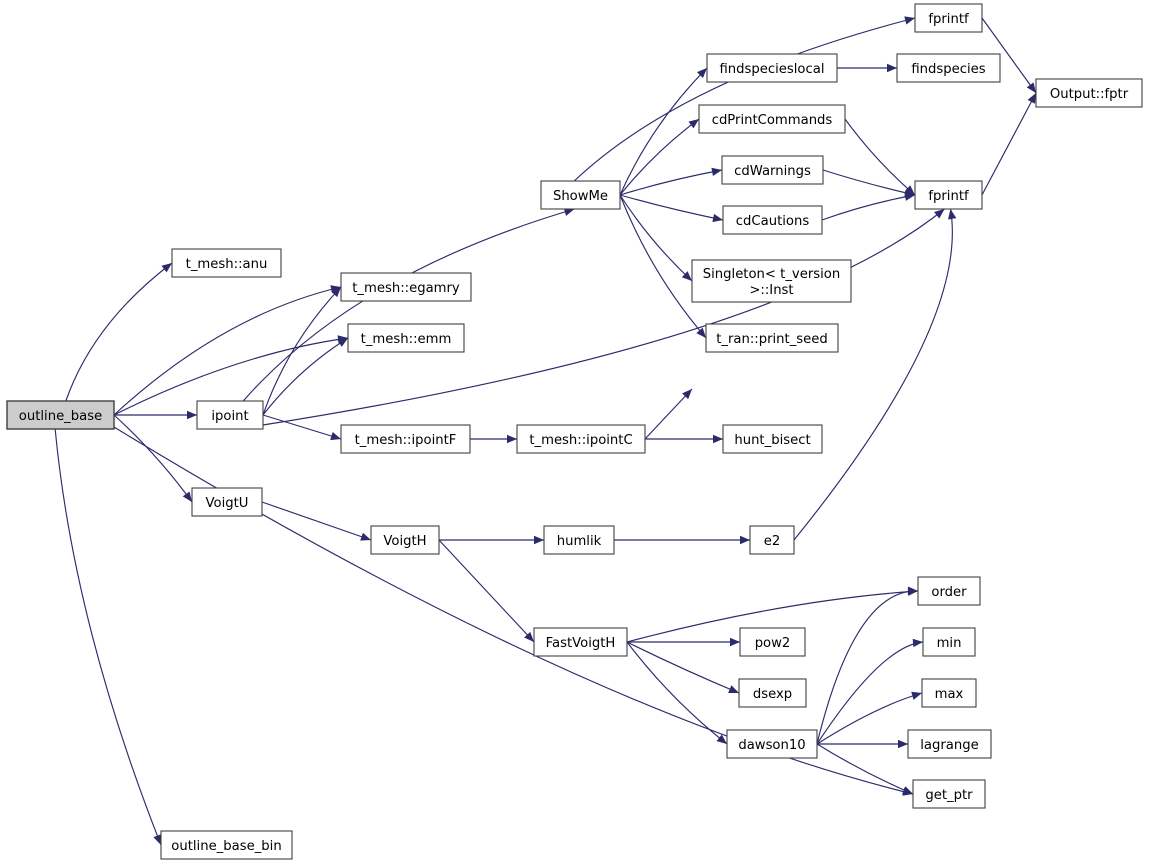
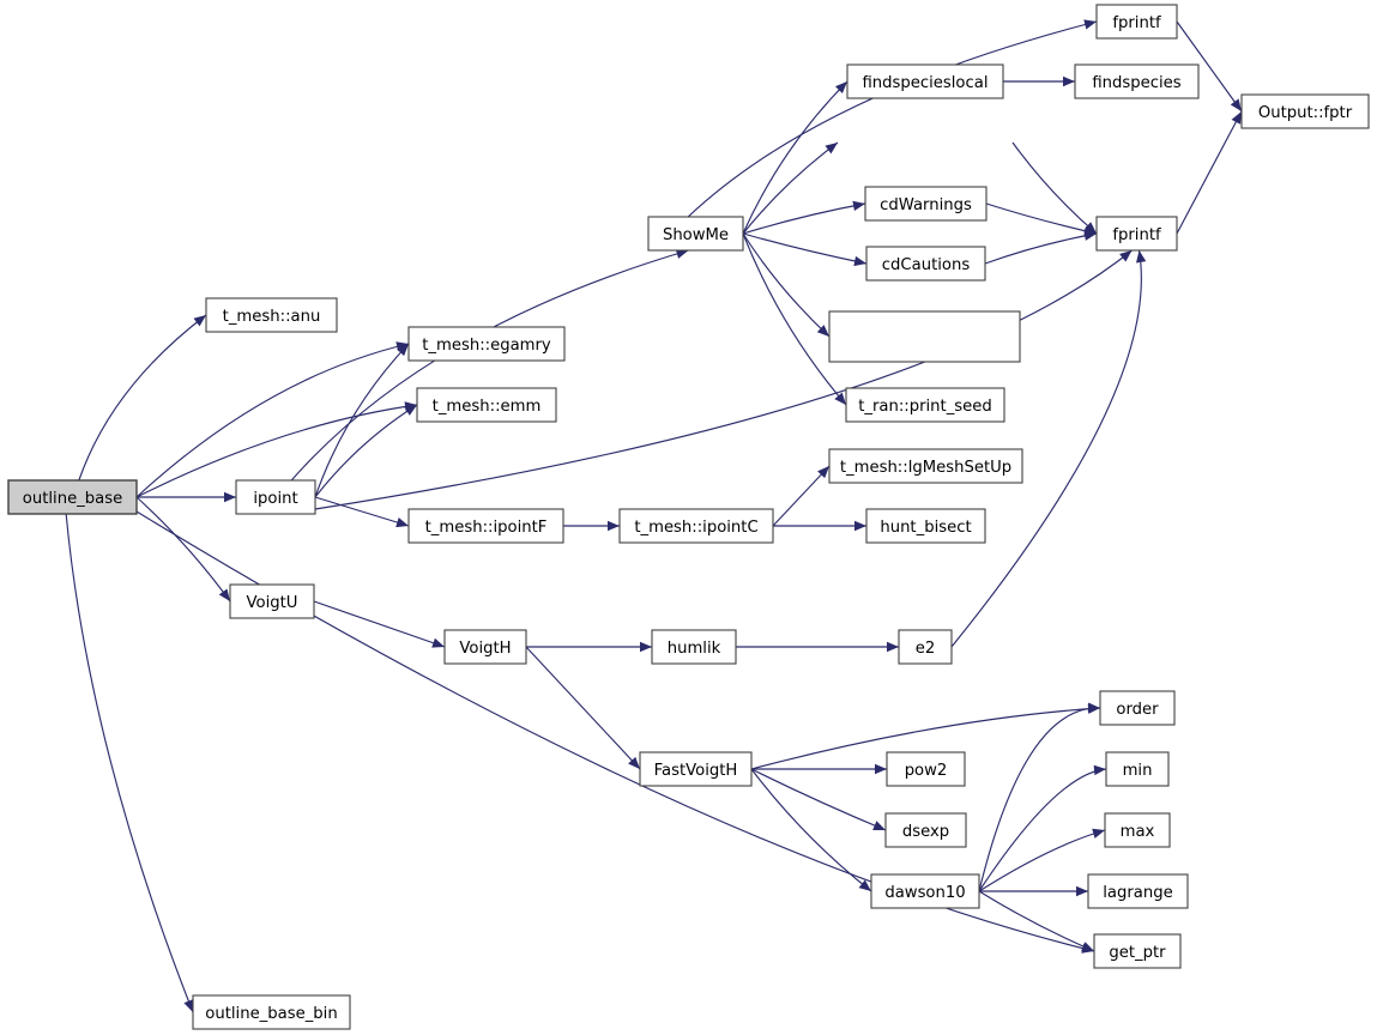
  outline_base
  t_mesh::anu
  t_mesh::egamry
  t_mesh::emm
  ipoint
  t_mesh::ipointF
  t_mesh::ipointC
+ t_mesh::lgMeshSetUp
  hunt_bisect
  ShowMe
  findspecieslocal
  findspecies
- cdPrintCommands
  cdWarnings
  cdCautions
- Singleton< t_version >::Inst
  t_ran::print_seed
  fprintf
  fprintf
  Output::fptr
  VoigtU
  VoigtH
  humlik
  e2
  FastVoigtH
  pow2
  dsexp
  dawson10
  order
  min
  max
  lagrange
  get_ptr
  outline_base_bin
